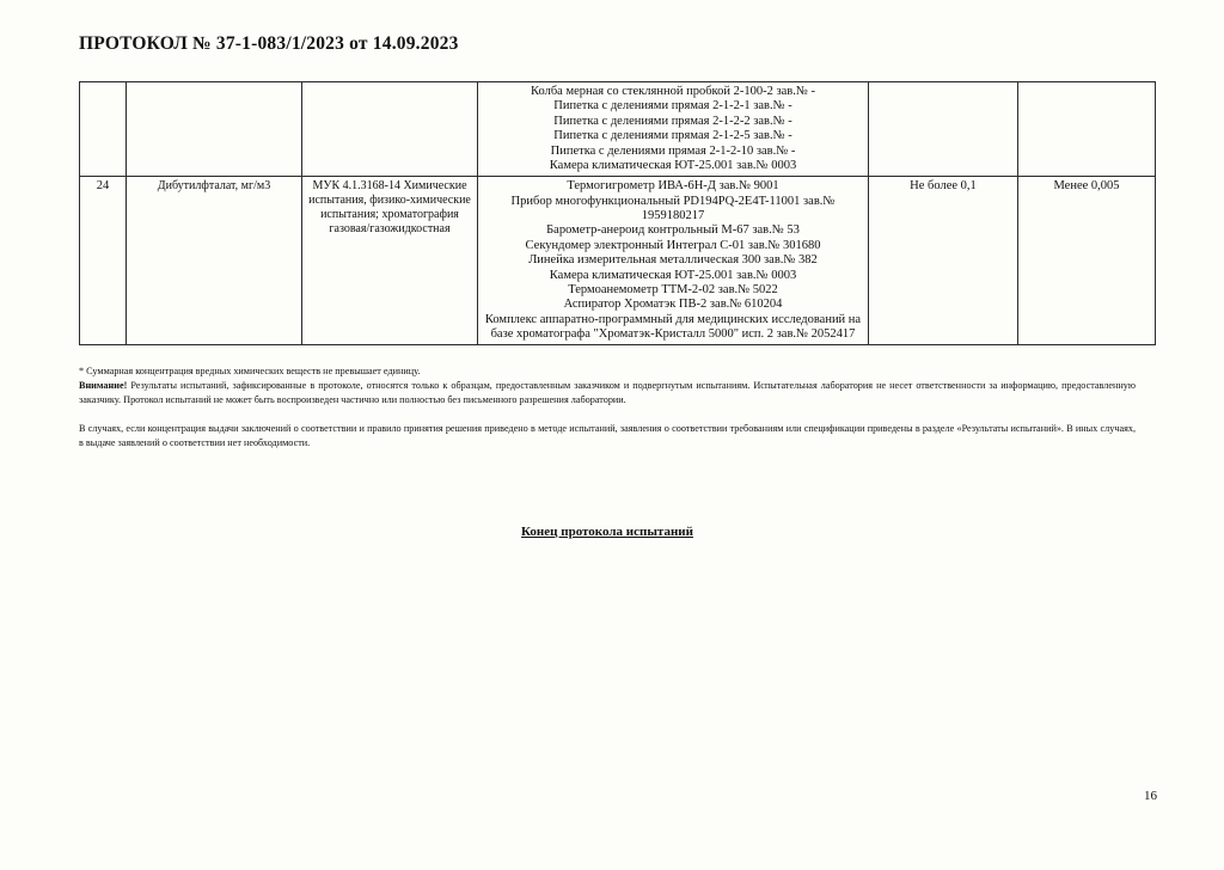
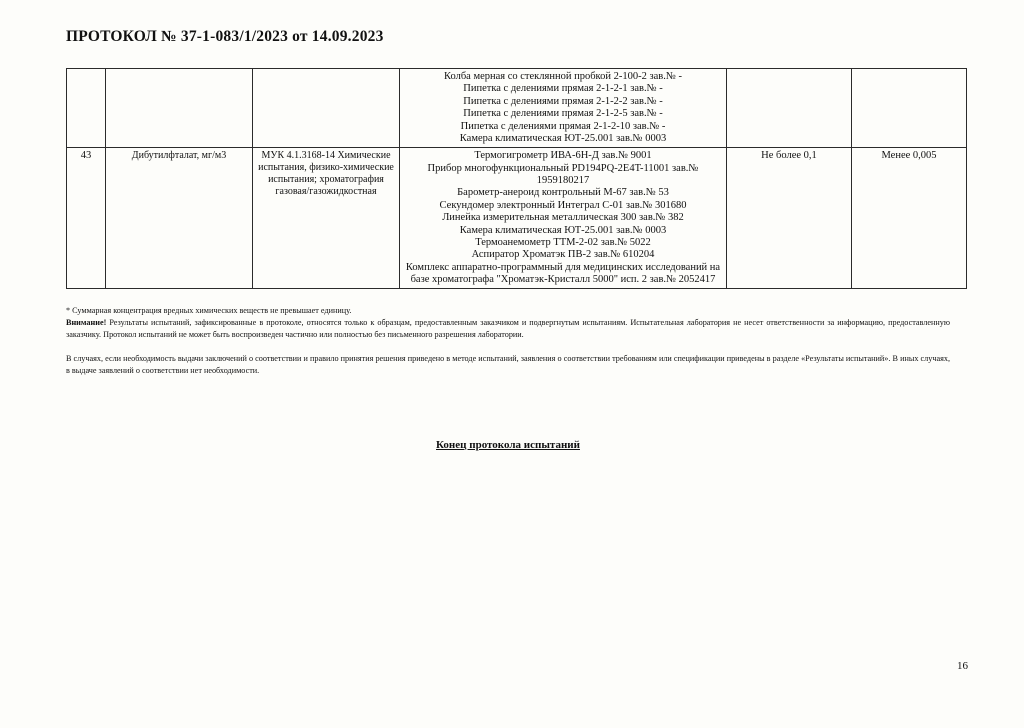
  ПРОТОКОЛ № 37-1-083/1/2023 от 14.09.2023
  			Колба мерная со стеклянной пробкой 2-100-2 зав.№ - Пипетка с делениями прямая 2-1-2-1 зав.№ - Пипетка с делениями прямая 2-1-2-2 зав.№ - Пипетка с делениями прямая 2-1-2-5 зав.№ - Пипетка с делениями прямая 2-1-2-10 зав.№ - Камера климатическая ЮТ-25.001 зав.№ 0003
- 24	Дибутилфталат, мг/м3	МУК 4.1.3168-14 Химические испытания, физико-химические испытания; хроматография газовая/газожидкостная	Термогигрометр ИВА-6Н-Д зав.№ 9001 Прибор многофункциональный PD194PQ-2E4T-11001 зав.№ 1959180217 Барометр-анероид контрольный М-67 зав.№ 53 Секундомер электронный Интеграл С-01 зав.№ 301680 Линейка измерительная металлическая 300 зав.№ 382 Камера климатическая ЮТ-25.001 зав.№ 0003 Термоанемометр ТТМ-2-02 зав.№ 5022 Аспиратор Хроматэк ПВ-2 зав.№ 610204 Комплекс аппаратно-программный для медицинских исследований на базе хроматографа "Хроматэк-Кристалл 5000" исп. 2 зав.№ 2052417	Не более 0,1	Менее 0,005
+ 43	Дибутилфталат, мг/м3	МУК 4.1.3168-14 Химические испытания, физико-химические испытания; хроматография газовая/газожидкостная	Термогигрометр ИВА-6Н-Д зав.№ 9001 Прибор многофункциональный PD194PQ-2E4T-11001 зав.№ 1959180217 Барометр-анероид контрольный М-67 зав.№ 53 Секундомер электронный Интеграл С-01 зав.№ 301680 Линейка измерительная металлическая 300 зав.№ 382 Камера климатическая ЮТ-25.001 зав.№ 0003 Термоанемометр ТТМ-2-02 зав.№ 5022 Аспиратор Хроматэк ПВ-2 зав.№ 610204 Комплекс аппаратно-программный для медицинских исследований на базе хроматографа "Хроматэк-Кристалл 5000" исп. 2 зав.№ 2052417	Не более 0,1	Менее 0,005
  * Суммарная концентрация вредных химических веществ не превышает единицу.
  Внимание! Результаты испытаний, зафиксированные в протоколе, относятся только к образцам, предоставленным заказчиком и подвергнутым испытаниям. Испытательная лаборатория не несет ответственности за информацию, предоставленную заказчику. Протокол испытаний не может быть воспроизведен частично или полностью без письменного разрешения лаборатории.
- В случаях, если концентрация выдачи заключений о соответствии и правило принятия решения приведено в методе испытаний, заявления о соответствии требованиям или спецификации приведены в разделе «Результаты испытаний». В иных случаях, в выдаче заявлений о соответствии нет необходимости.
+ В случаях, если необходимость выдачи заключений о соответствии и правило принятия решения приведено в методе испытаний, заявления о соответствии требованиям или спецификации приведены в разделе «Результаты испытаний». В иных случаях, в выдаче заявлений о соответствии нет необходимости.
  Конец протокола испытаний
  16
